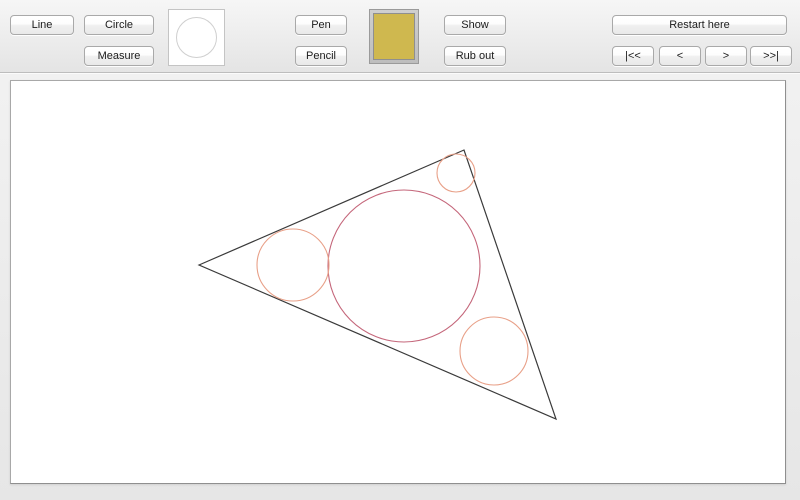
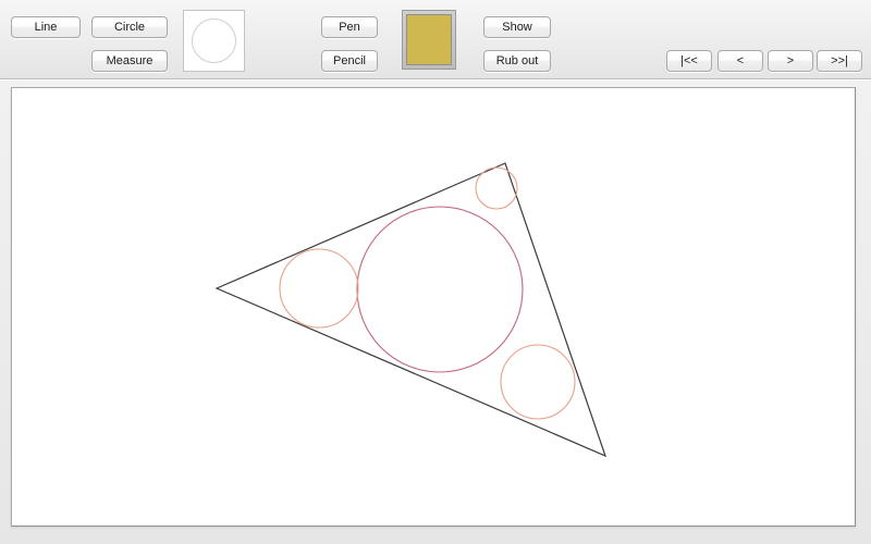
  Line
  Circle
  Measure
  Pen
  Pencil
  Show
  Rub out
- Restart here
  |<<
  <
  >
  >>|
